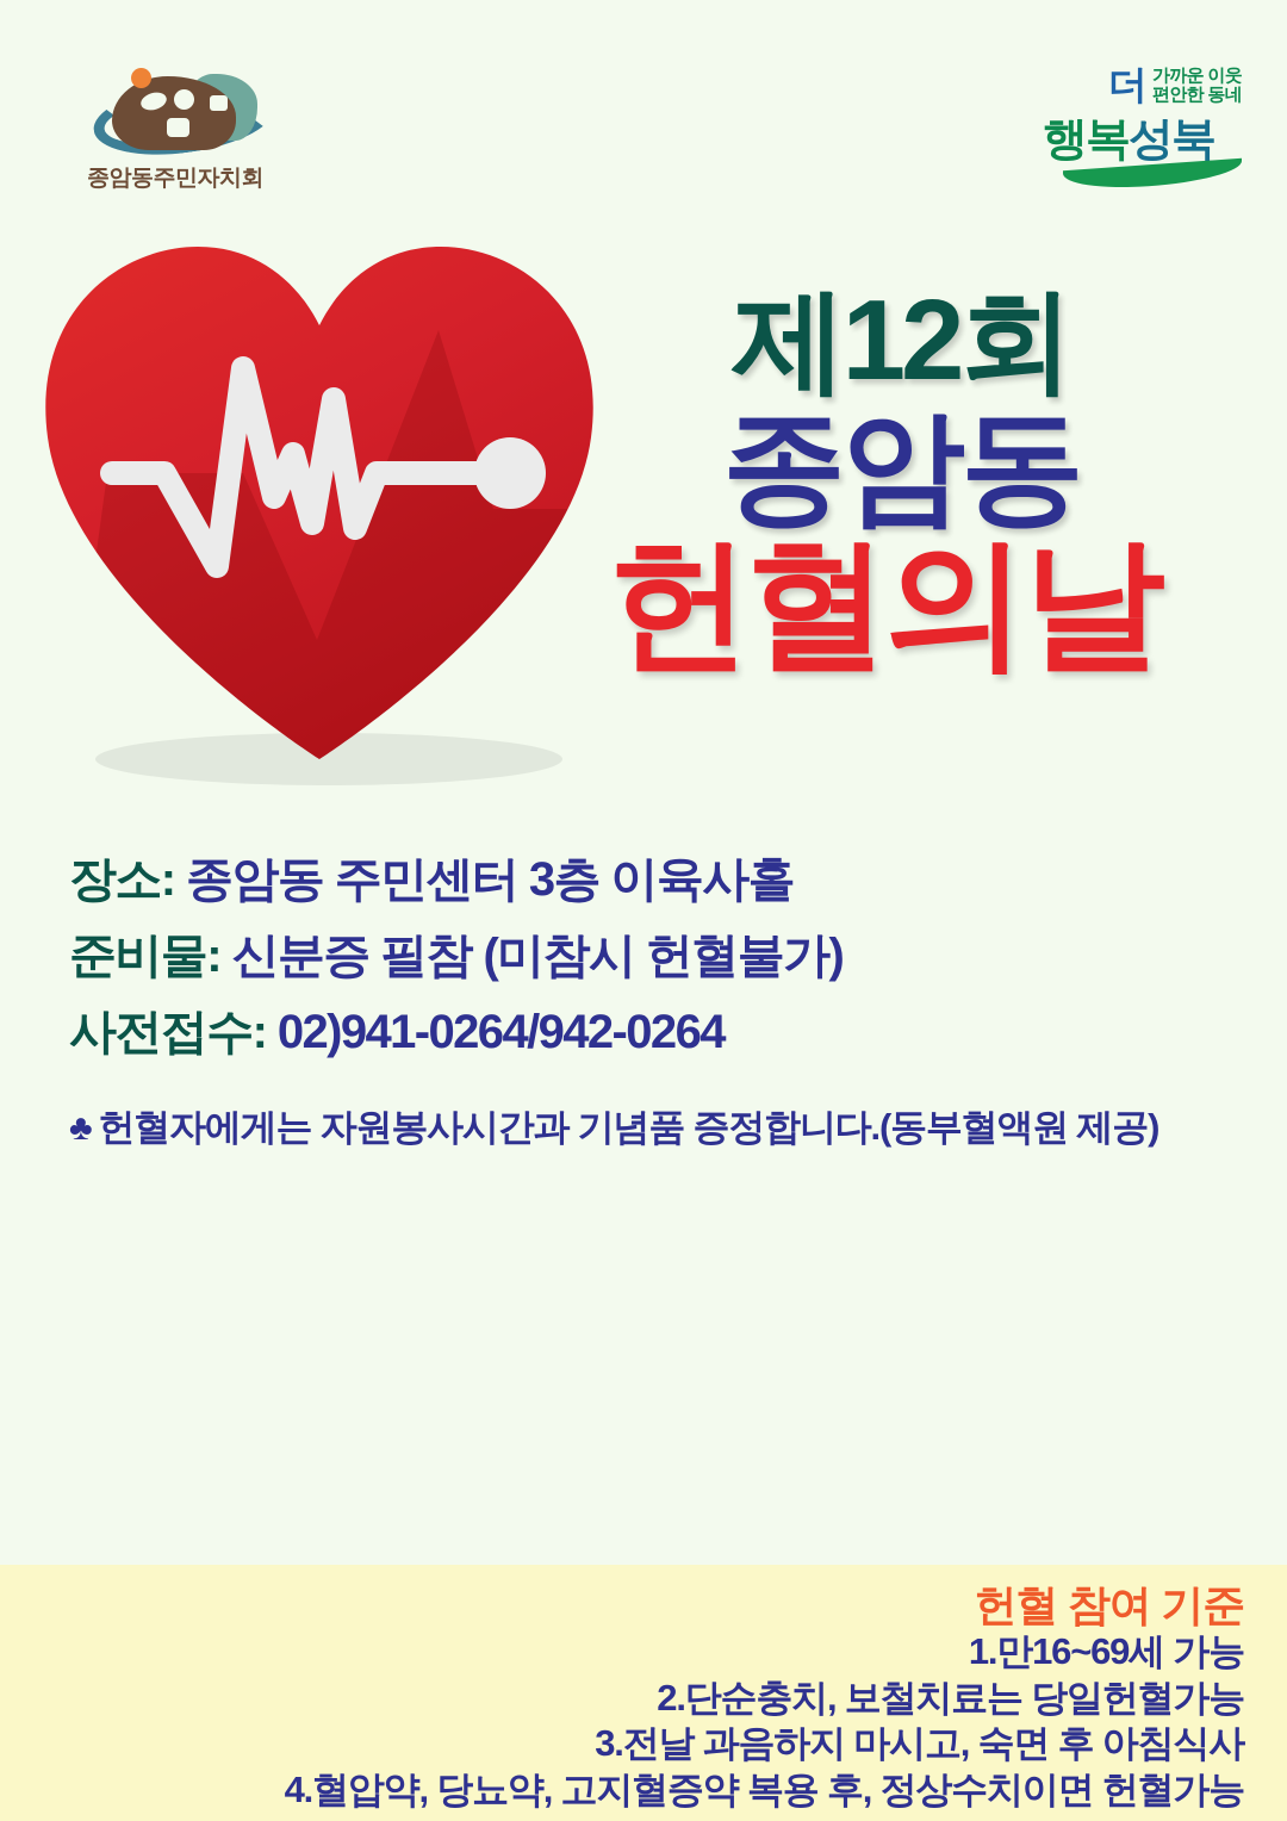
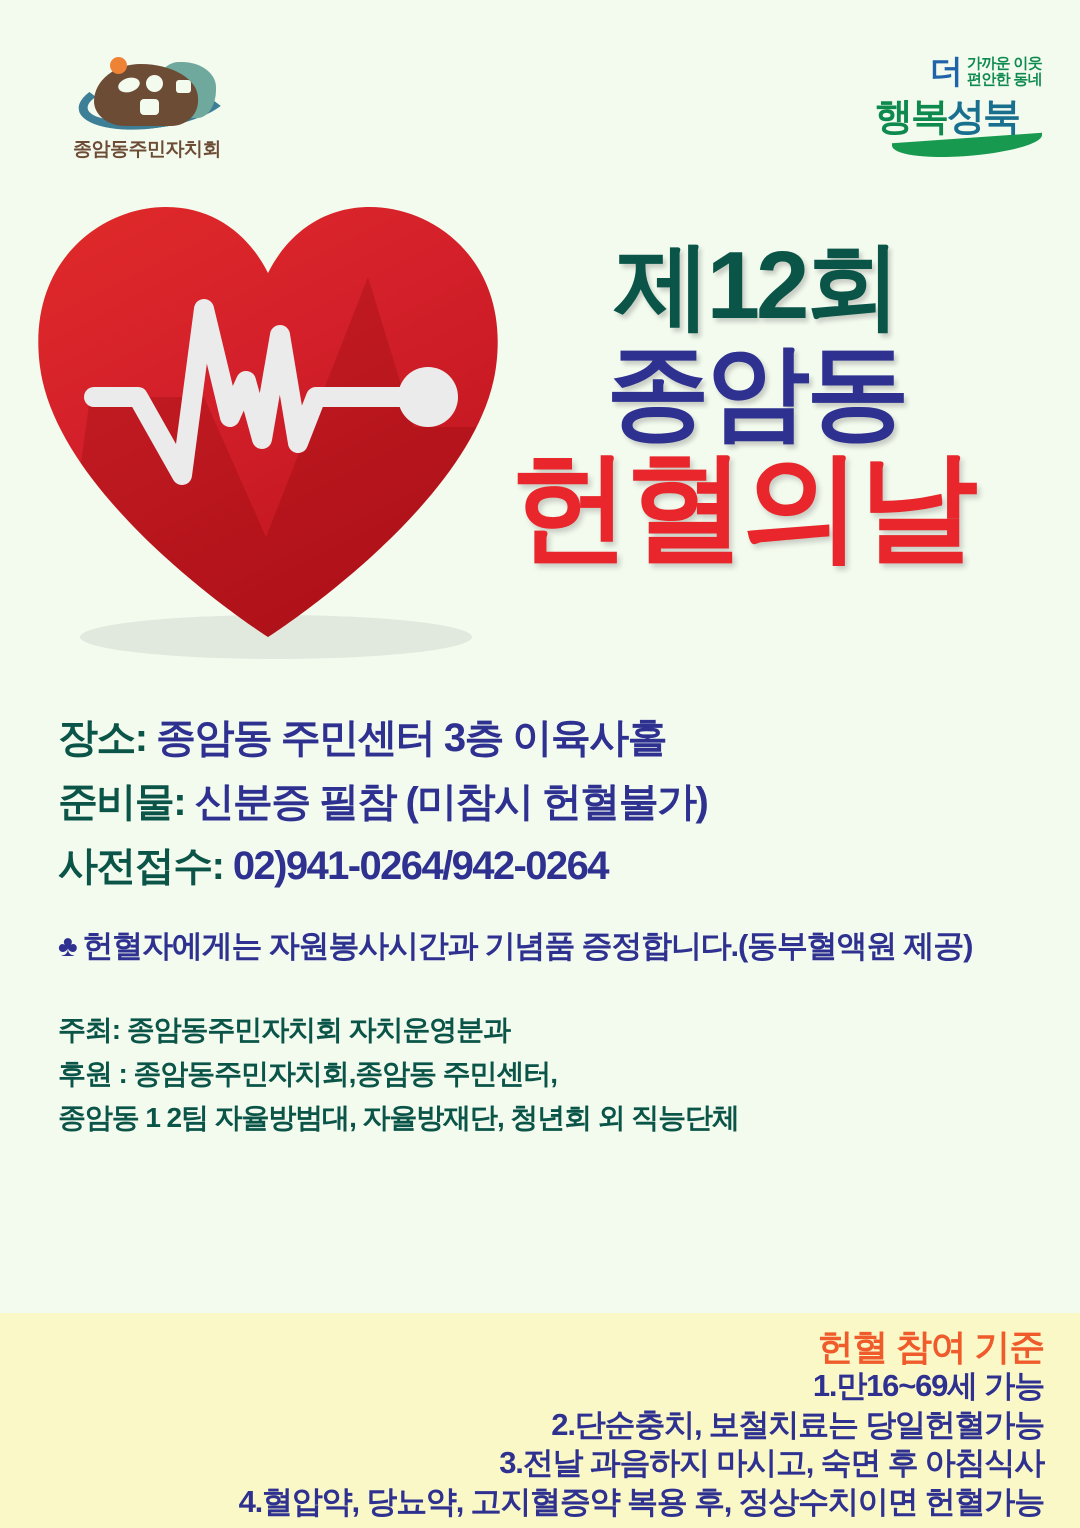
  종암동주민자치회
  더
  가까운 이웃
  편안한 동네
  행복성북
  제12회
  종암동
  헌혈의날
  장소: 종암동 주민센터 3층 이육사홀
  준비물: 신분증 필참 (미참시 헌혈불가)
  사전접수: 02)941-0264/942-0264
  ♣ 헌혈자에게는 자원봉사시간과 기념품 증정합니다.(동부혈액원 제공)
+ 주최: 종암동주민자치회 자치운영분과
+ 후원 : 종암동주민자치회,종암동 주민센터,
+ 종암동 1 2팀 자율방범대, 자율방재단, 청년회 외 직능단체
  헌혈 참여 기준
  1.만16~69세 가능
  2.단순충치, 보철치료는 당일헌혈가능
  3.전날 과음하지 마시고, 숙면 후 아침식사
  4.혈압약, 당뇨약, 고지혈증약 복용 후, 정상수치이면 헌혈가능
